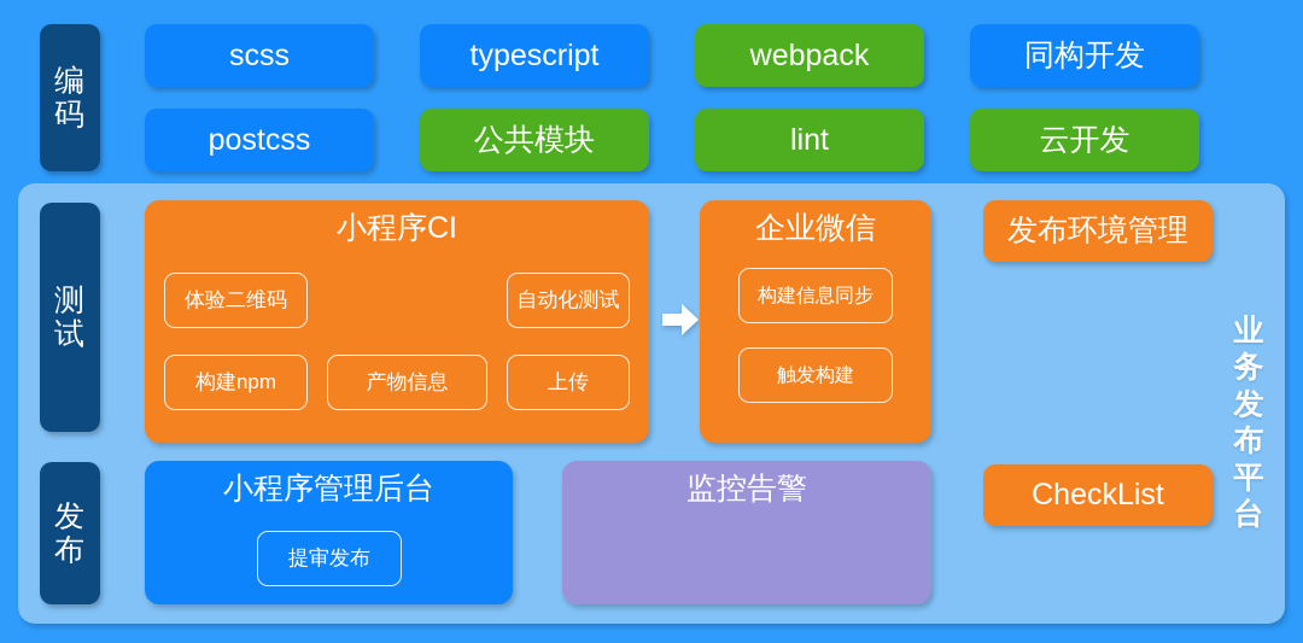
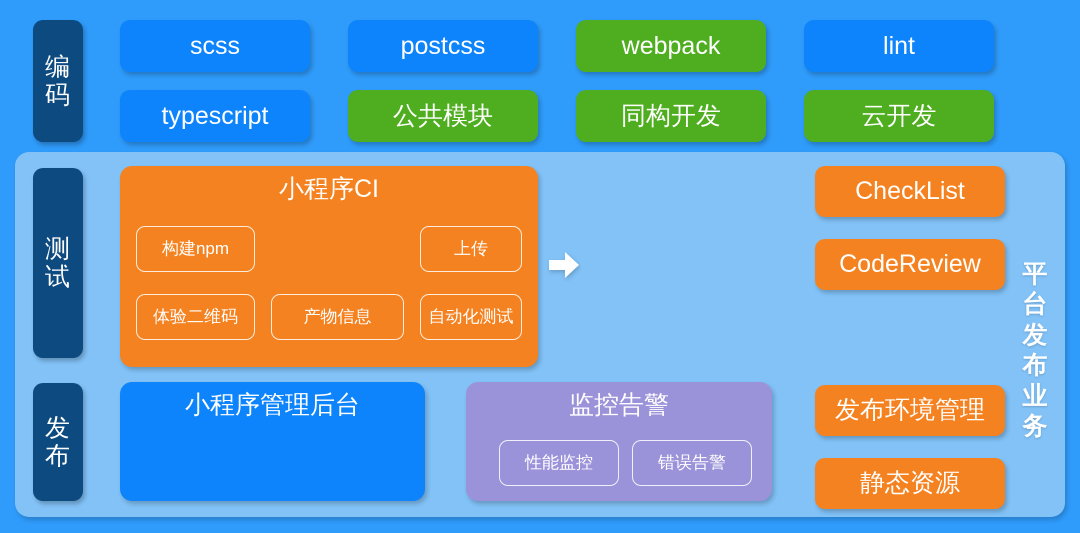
  编
  码
  scss
- typescript
+ postcss
  webpack
- 同构开发
+ lint
- postcss
+ typescript
  公共模块
- lint
+ 同构开发
  云开发
  测
  试
  小程序CI
- 体验二维码
+ 构建npm
- 自动化测试
+ 上传
- 构建npm
+ 体验二维码
  产物信息
- 上传
+ 自动化测试
- 企业微信
- 构建信息同步
- 触发构建
  发
  布
  小程序管理后台
- 提审发布
  监控告警
+ 性能监控
+ 错误告警
- 发布环境管理
+ CheckList
+ CodeReview
- CheckList
+ 发布环境管理
+ 静态资源
- 业
+ 平
- 务
+ 台
  发
  布
- 平
+ 业
- 台
+ 务
